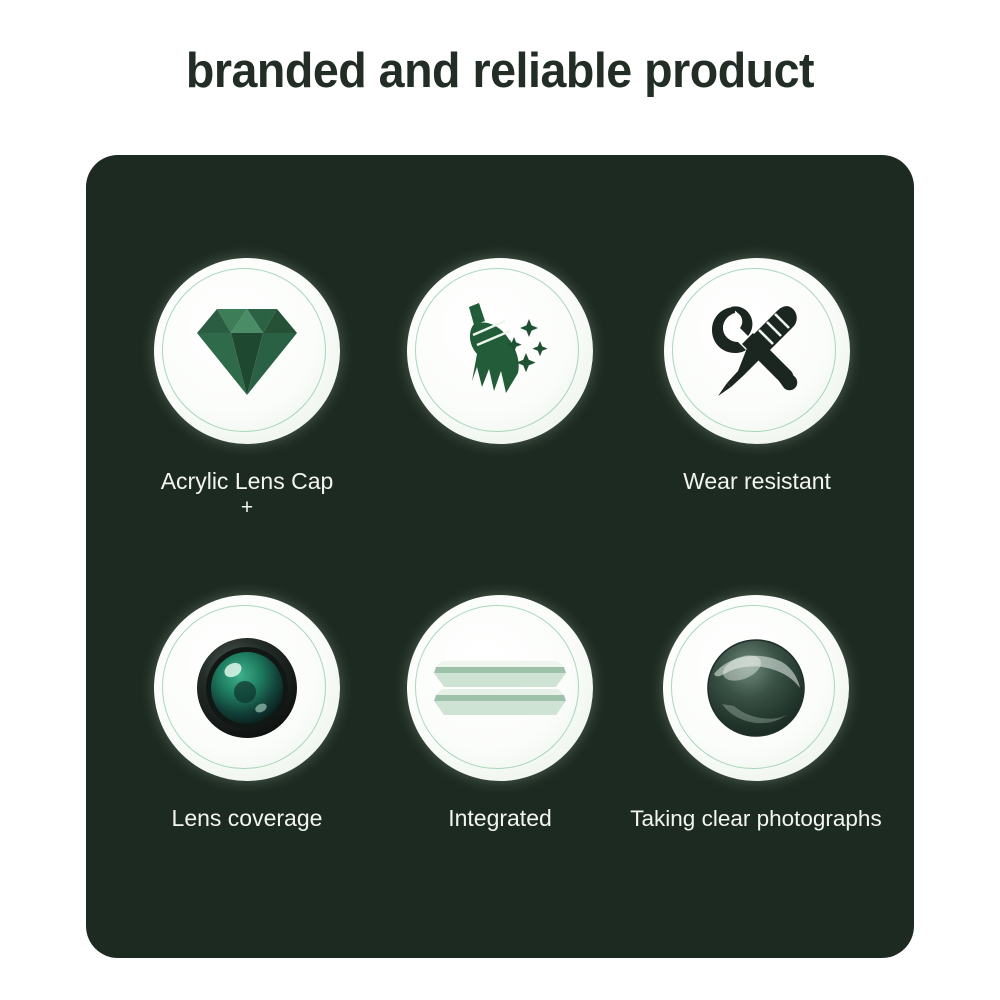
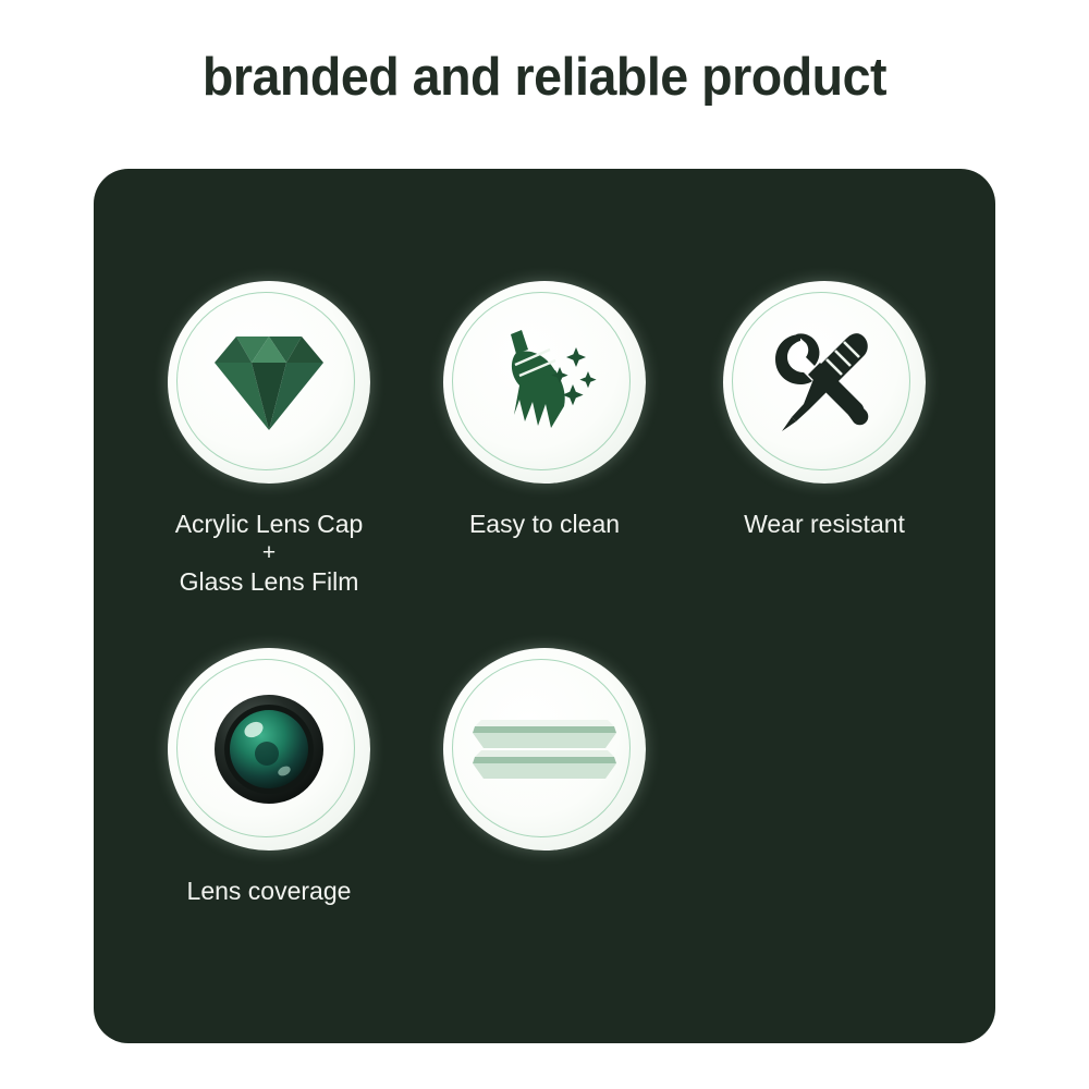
  branded and reliable product
  Acrylic Lens Cap
  +
+ Glass Lens Film
+ Easy to clean
  Wear resistant
  Lens coverage
- Integrated
- Taking clear photographs
